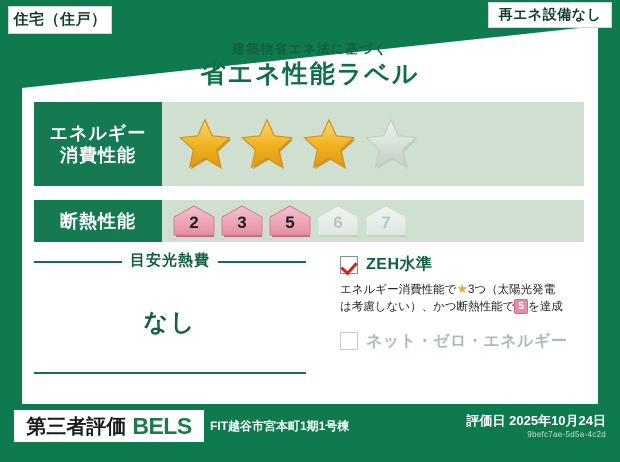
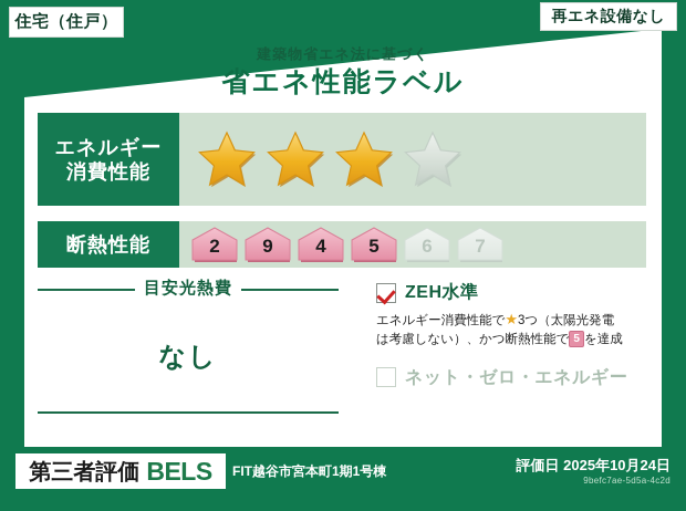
  住宅（住戸）
  再エネ設備なし
  建築物省エネ法に基づく
  省エネ性能ラベル
  エネルギー
  消費性能
  断熱性能
  2
- 3
+ 9
+ 4
  5
  6
  7
  目安光熱費
  なし
  ZEH水準
  エネルギー消費性能で★3つ（太陽光発電
  は考慮しない）、かつ断熱性能で 5 を達成
  ネット・ゼロ・エネルギー
  第三者評価
  BELS
  FIT越谷市宮本町1期1号棟
  評価日 2025年10月24日
  9befc7ae-5d5a-4c2d
